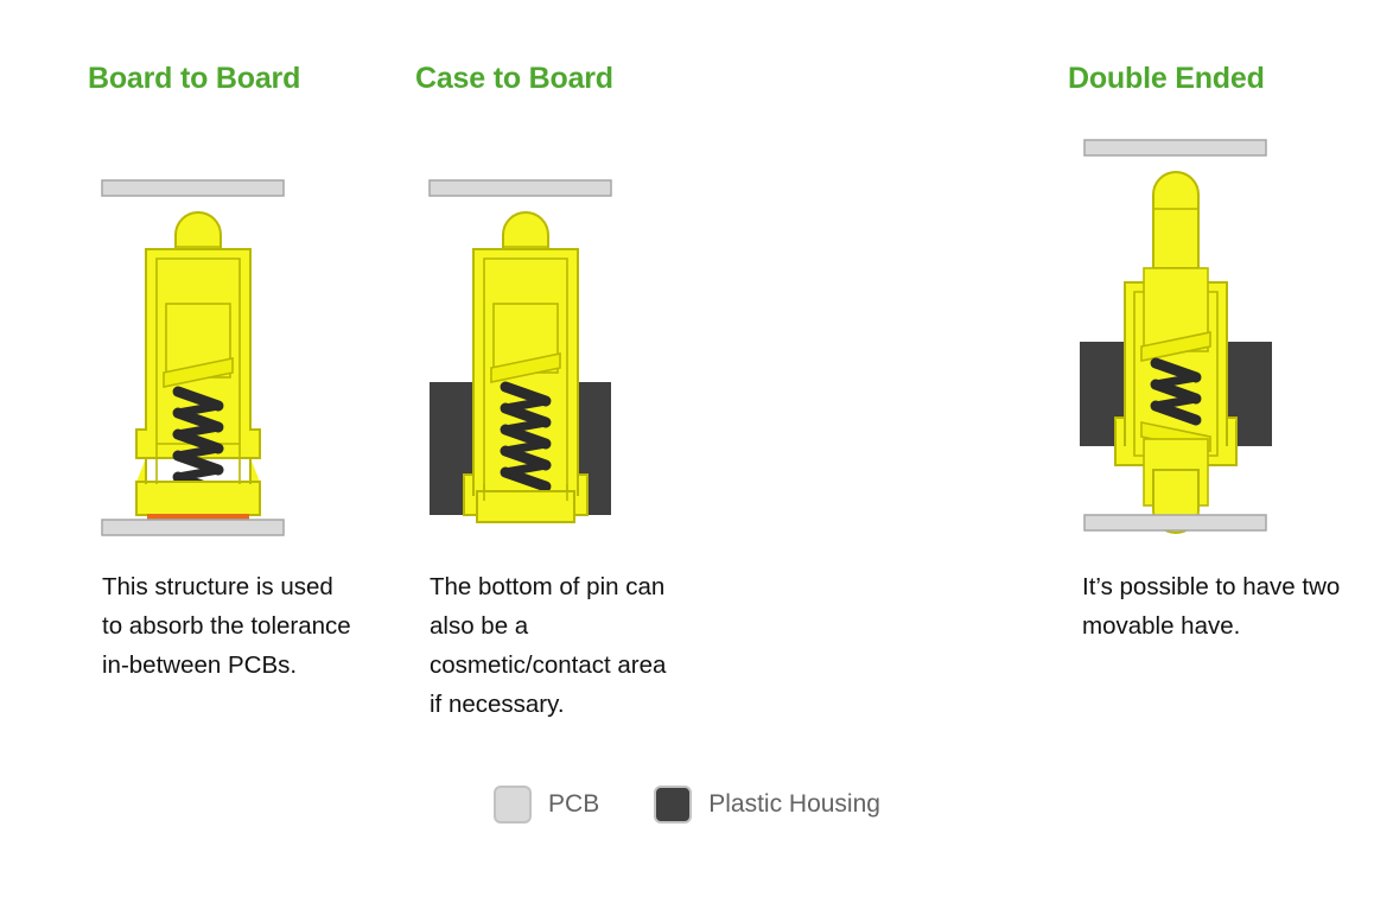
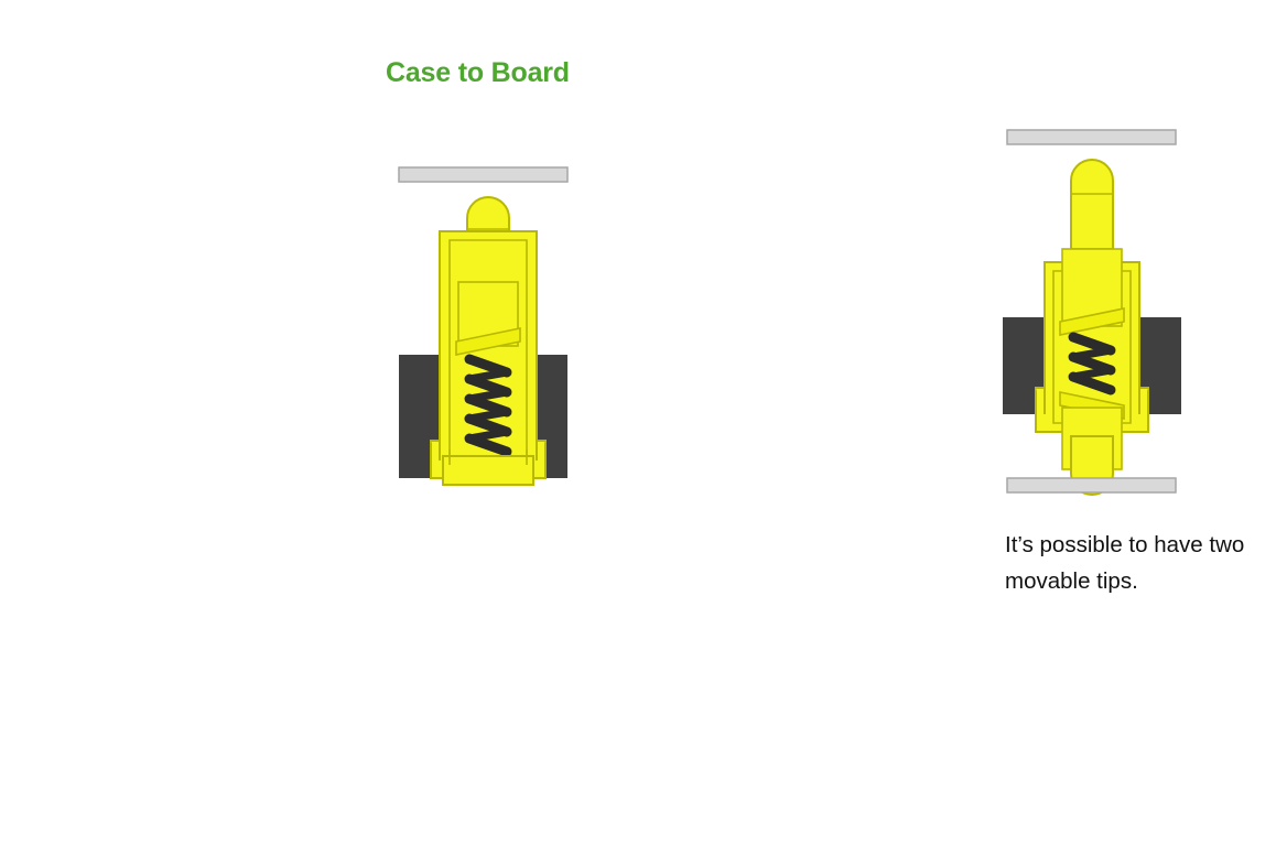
- Board to Board
- This structure is used to absorb the tolerance in-between PCBs.
  Case to Board
- The bottom of pin can also be a cosmetic/contact area if necessary.
- Double Ended
- It’s possible to have two movable have.
+ It’s possible to have two movable tips.
- PCB
- Plastic Housing
